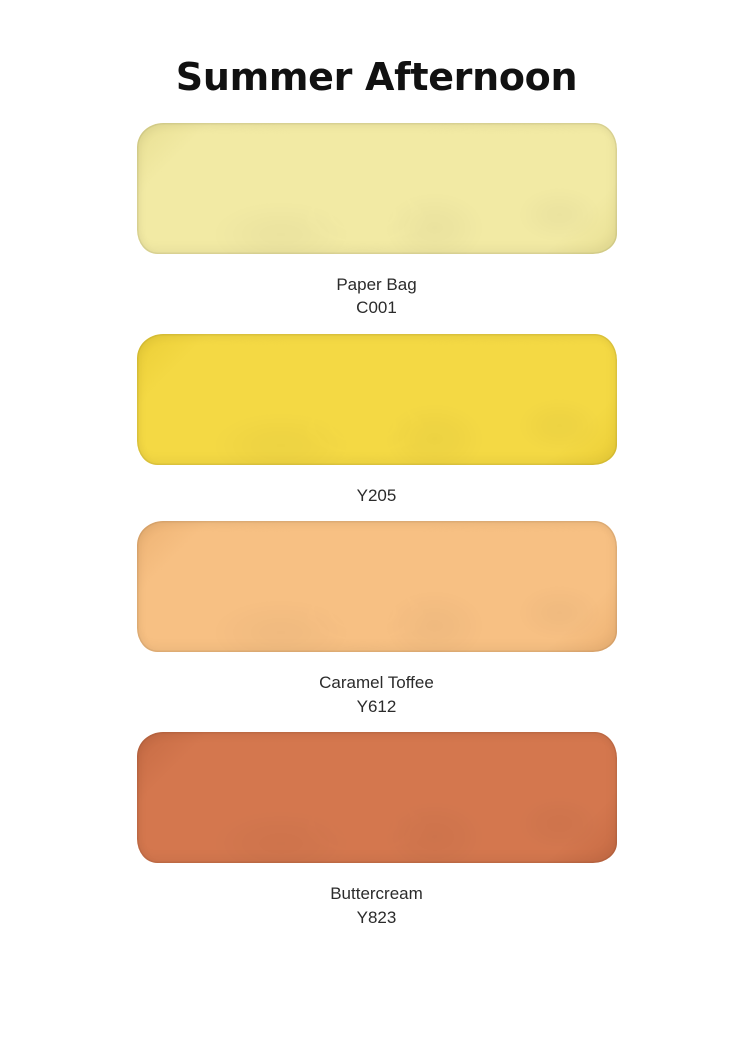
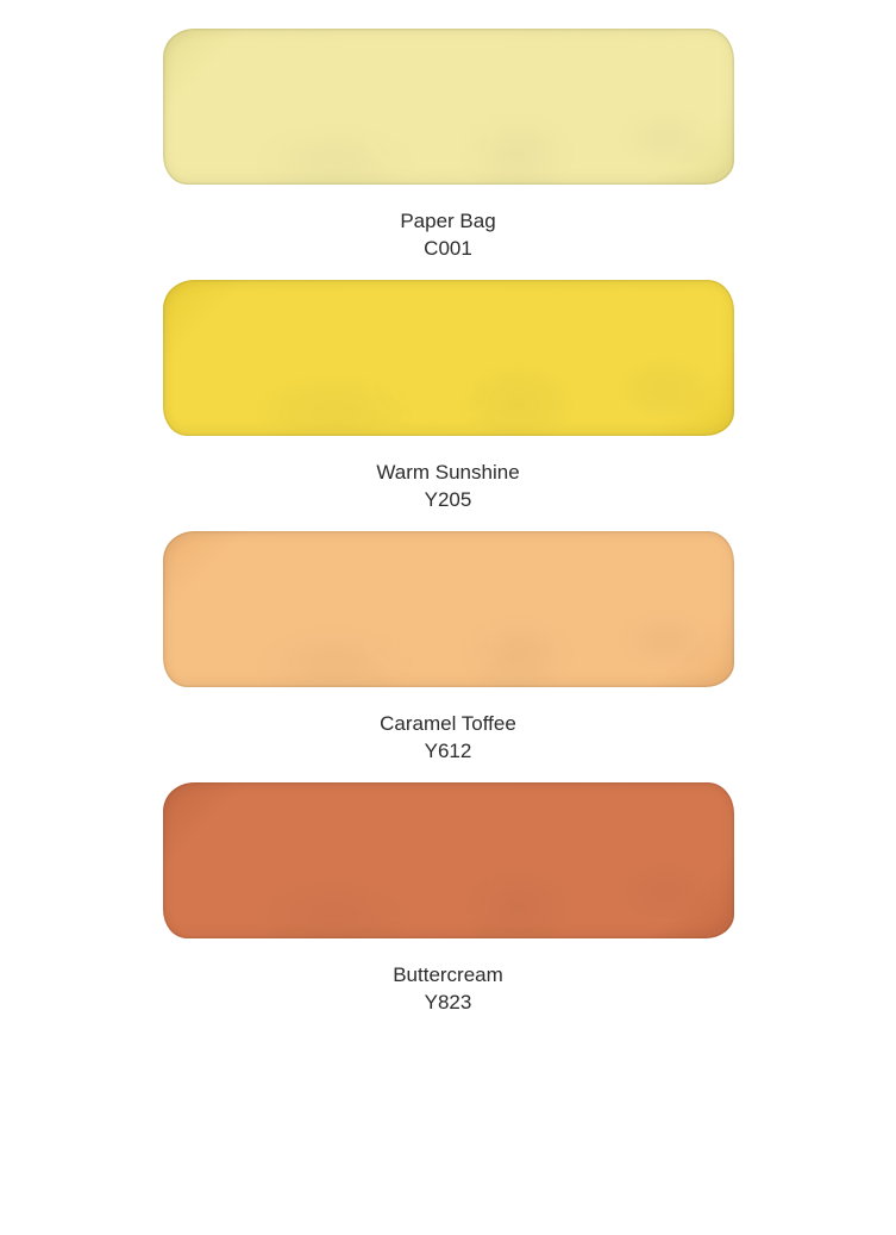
- Summer Afternoon
  Paper Bag
  C001
+ Warm Sunshine
  Y205
  Caramel Toffee
  Y612
  Buttercream
  Y823
